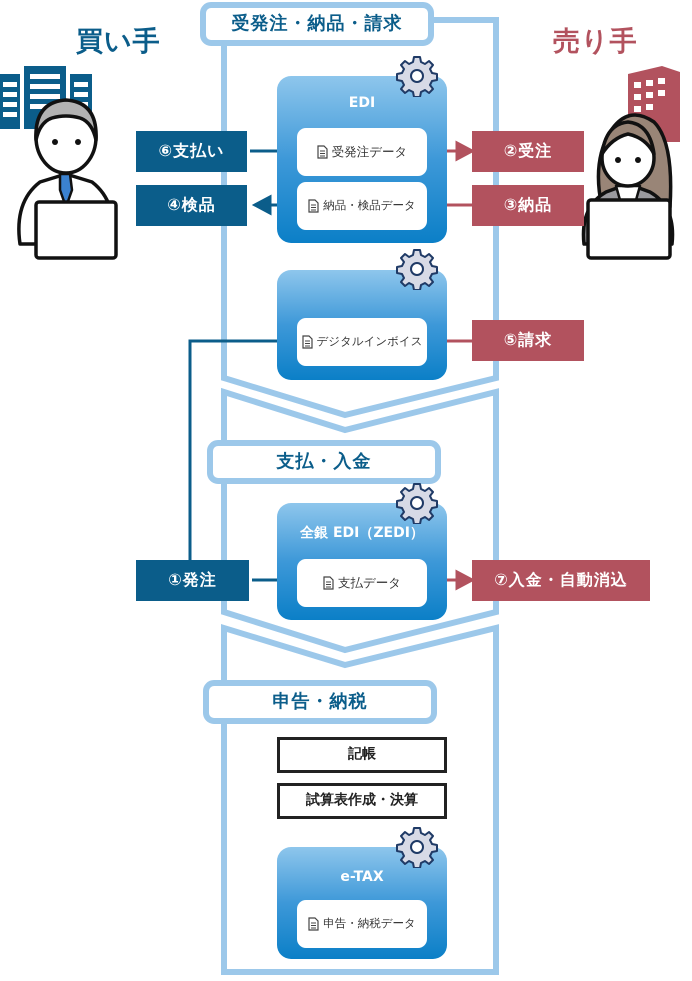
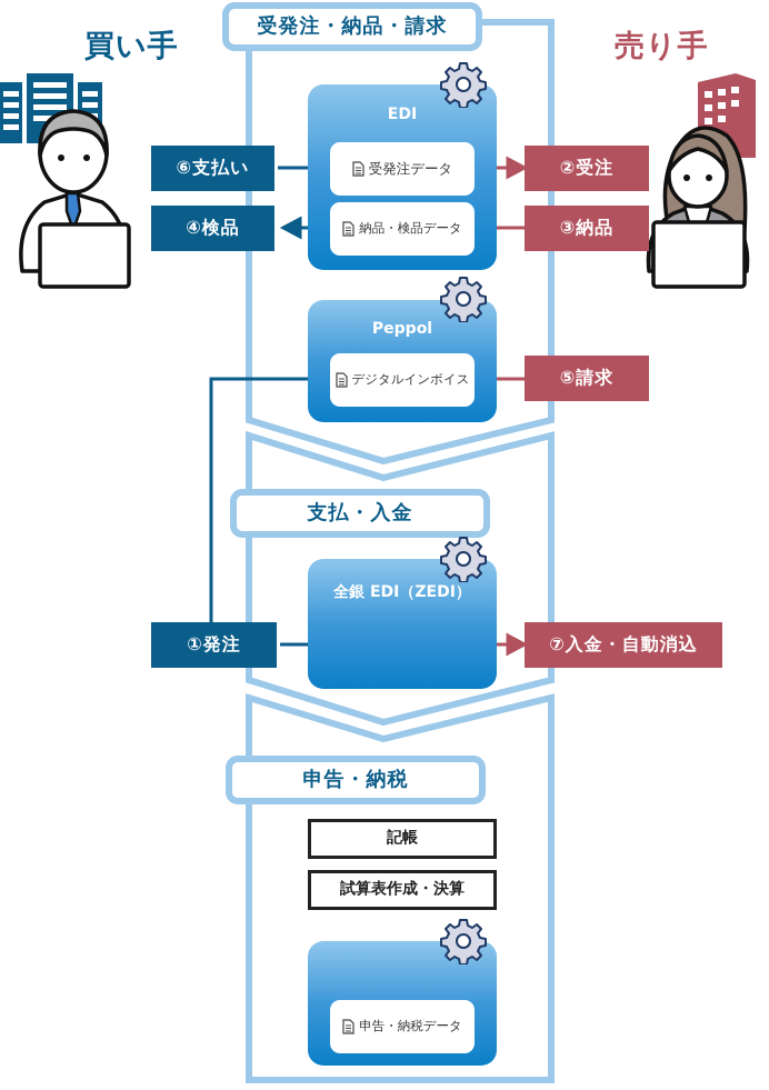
  買い手
  売り手
  受発注・納品・請求
  支払・入金
  申告・納税
  EDI
  受発注データ
  納品・検品データ
+ Peppol
  デジタルインボイス
  全銀 EDI（ZEDI）
- 支払データ
  記帳
  試算表作成・決算
- e-TAX
  申告・納税データ
  ⑥支払い
  ④検品
  ①発注
  ②受注
  ③納品
  ⑤請求
  ⑦入金・自動消込
